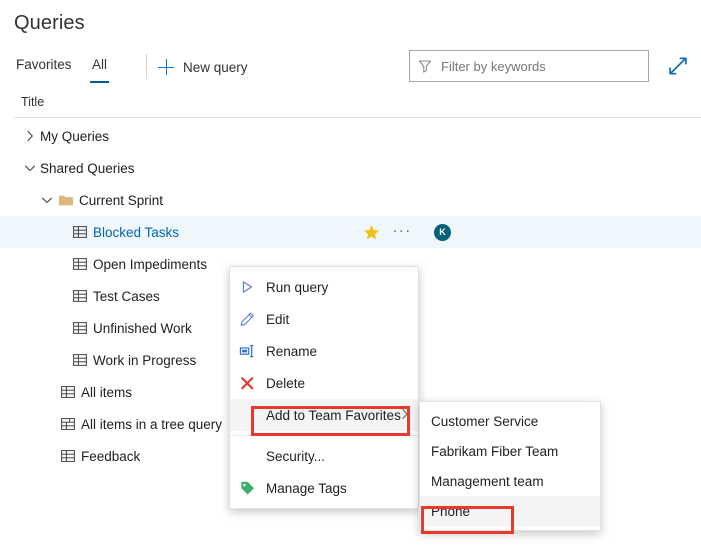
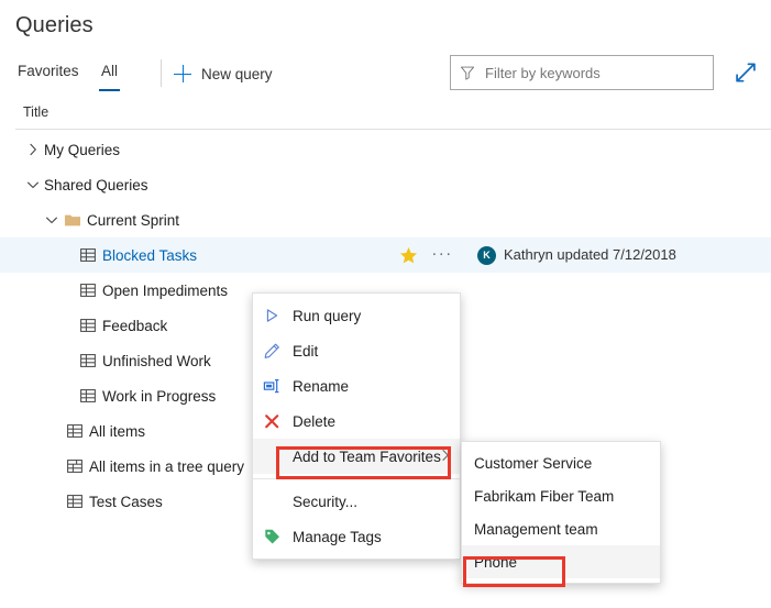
  Queries
  Favorites
  All
  New query
  Filter by keywords
  Title
  My Queries
  Shared Queries
  Current Sprint
  Blocked Tasks
  ···
  K
+ Kathryn updated 7/12/2018
  Open Impediments
- Test Cases
+ Feedback
  Unfinished Work
  Work in Progress
  All items
  All items in a tree query
- Feedback
+ Test Cases
  Run query
  Edit
  Rename
  Delete
  Add to Team Favorites
  Security...
  Manage Tags
  Customer Service
  Fabrikam Fiber Team
  Management team
  Phone
